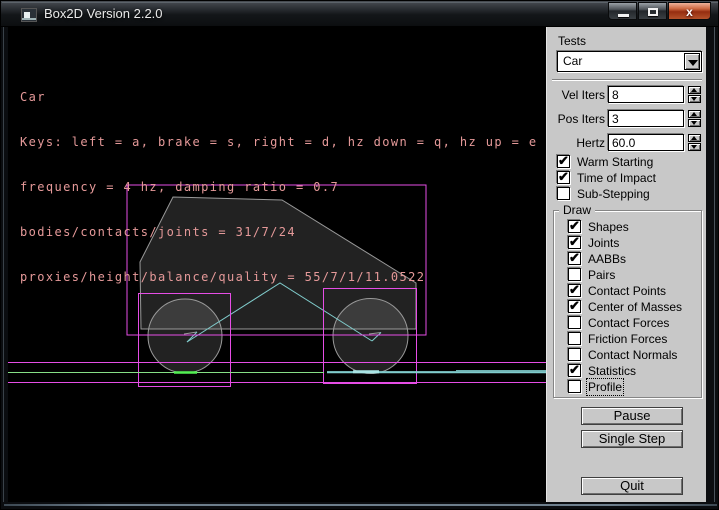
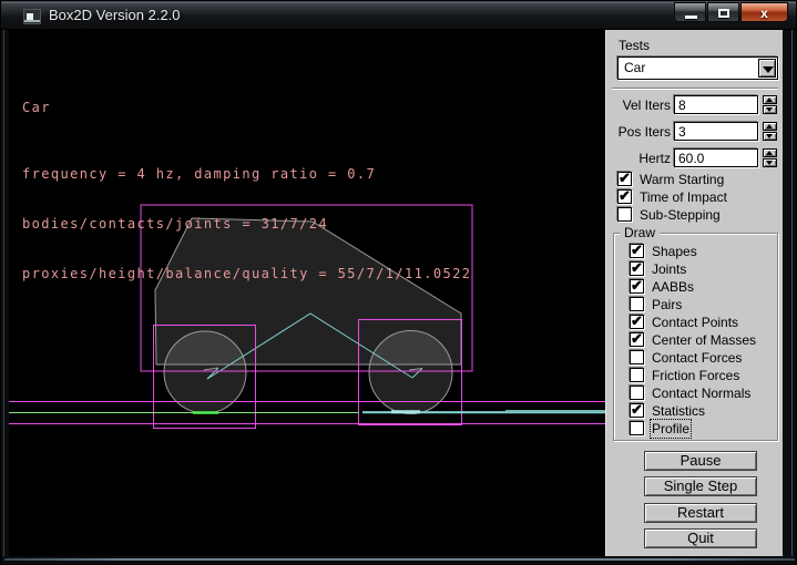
  Box2D Version 2.2.0
  x
  Car
- Keys: left = a, brake = s, right = d, hz down = q, hz up = e
  frequency = 4 hz, damping ratio = 0.7
  bodies/contacts/joints = 31/7/24
  proxies/height/balance/quality = 55/7/1/11.0522
  Tests
  Car
  Vel Iters
  8
  Pos Iters
  3
  Hertz
  60.0
  Warm Starting
  Time of Impact
  Sub-Stepping
  Draw
  Shapes
  Joints
  AABBs
  Pairs
  Contact Points
  Center of Masses
  Contact Forces
  Friction Forces
  Contact Normals
  Statistics
  Profile
  Pause
  Single Step
+ Restart
  Quit
